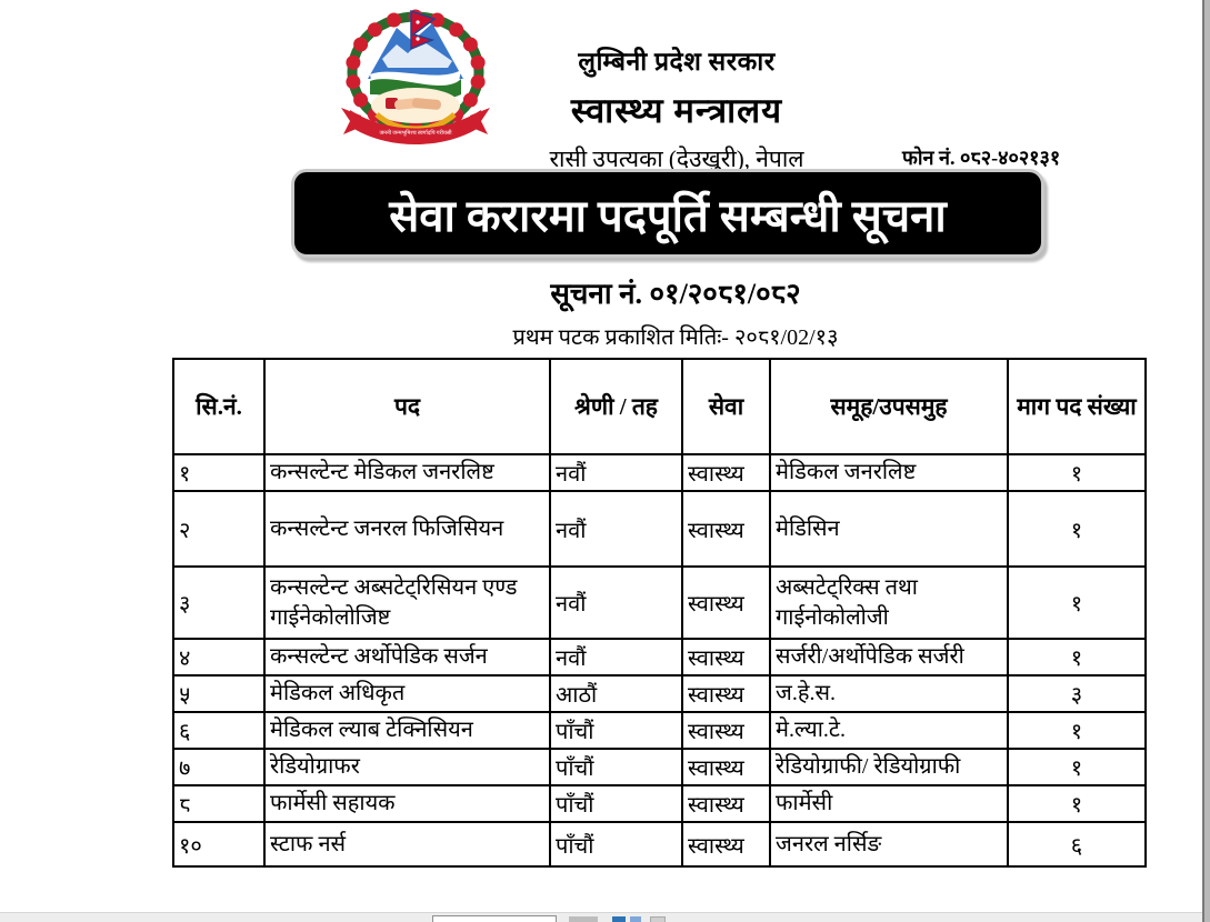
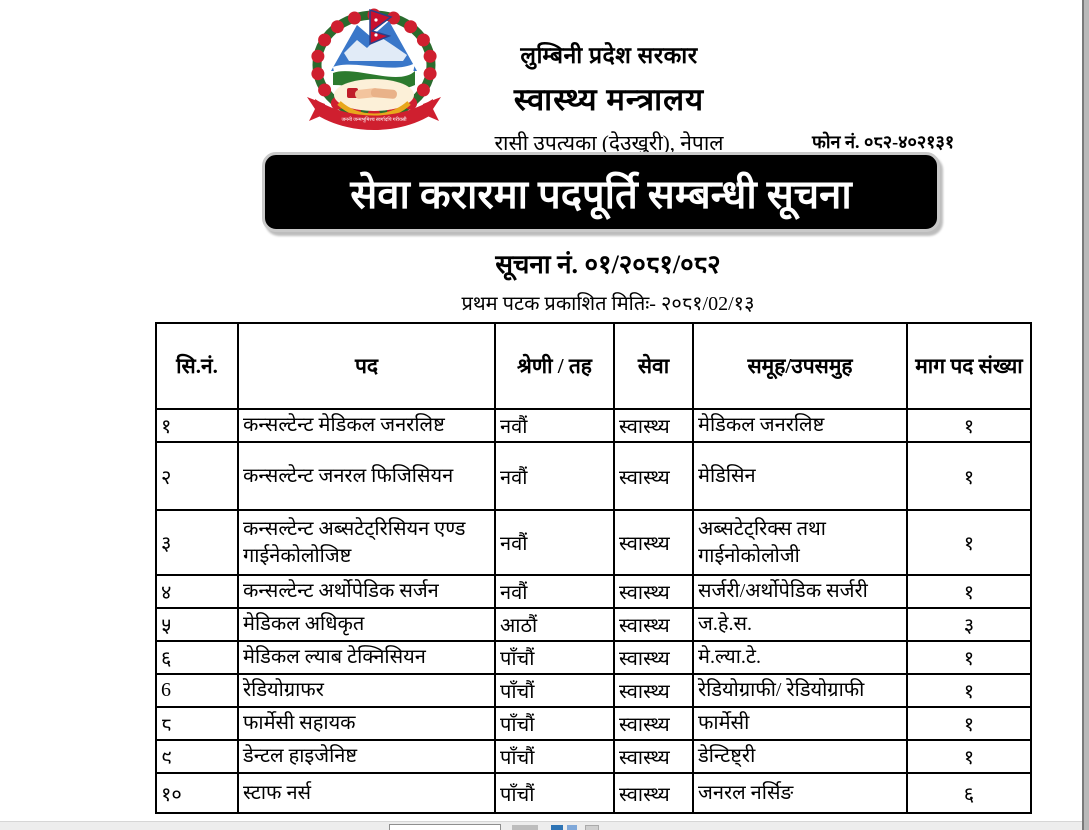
  लुम्बिनी प्रदेश सरकार
  स्वास्थ्य मन्त्रालय
  रासी उपत्यका (देउखुरी), नेपाल
  फोन नं. ०८२-४०२१३१
  सेवा करारमा पदपूर्ति सम्बन्धी सूचना
  सूचना नं. ०१/२०८१/०८२
  प्रथम पटक प्रकाशित मितिः- २०८१/02/१३
  सि.नं.	पद	श्रेणी / तह	सेवा	समूह/उपसमुह	माग पद संख्या
  १	कन्सल्टेन्ट मेडिकल जनरलिष्ट	नवौं	स्वास्थ्य	मेडिकल जनरलिष्ट	१
  २	कन्सल्टेन्ट जनरल फिजिसियन	नवौं	स्वास्थ्य	मेडिसिन	१
  ३	कन्सल्टेन्ट अब्सटेट्रिसियन एण्ड गाईनेकोलोजिष्ट	नवौं	स्वास्थ्य	अब्सटेट्रिक्स तथा गाईनोकोलोजी	१
  ४	कन्सल्टेन्ट अर्थोपेडिक सर्जन	नवौं	स्वास्थ्य	सर्जरी/अर्थोपेडिक सर्जरी	१
  ५	मेडिकल अधिकृत	आठौं	स्वास्थ्य	ज.हे.स.	३
  ६	मेडिकल ल्याब टेक्निसियन	पाँचौं	स्वास्थ्य	मे.ल्या.टे.	१
- ७	रेडियोग्राफर	पाँचौं	स्वास्थ्य	रेडियोग्राफी/ रेडियोग्राफी	१
+ 6	रेडियोग्राफर	पाँचौं	स्वास्थ्य	रेडियोग्राफी/ रेडियोग्राफी	१
  ८	फार्मेसी सहायक	पाँचौं	स्वास्थ्य	फार्मेसी	१
+ ९	डेन्टल हाइजेनिष्ट	पाँचौं	स्वास्थ्य	डेन्टिष्ट्री	१
  १०	स्टाफ नर्स	पाँचौं	स्वास्थ्य	जनरल नर्सिङ	६
